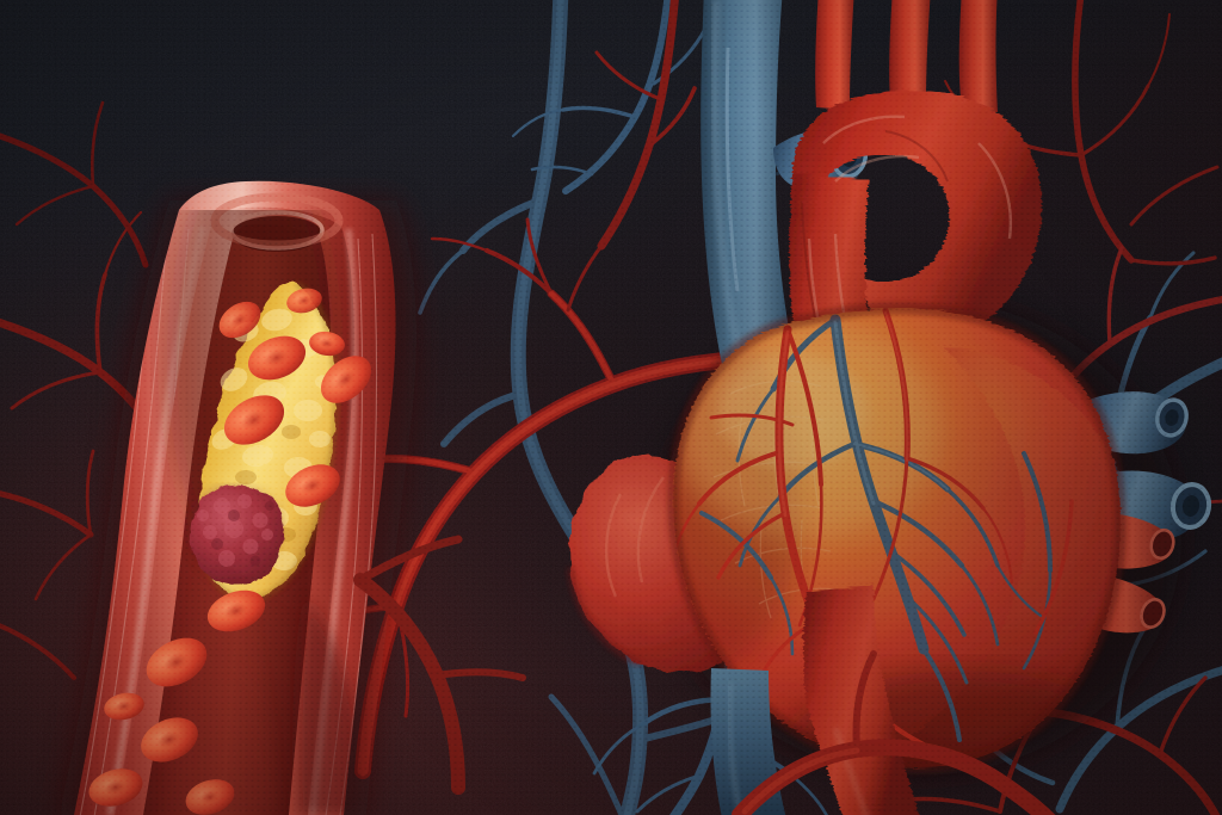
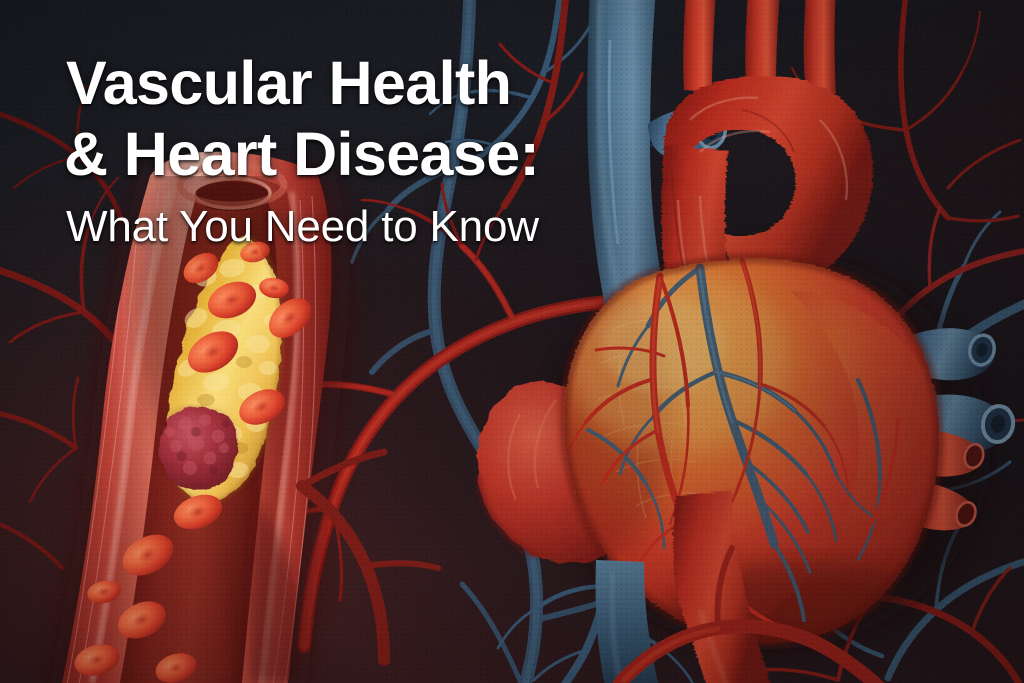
+ Vascular Health
+ & Heart Disease:
+ What You Need to Know
